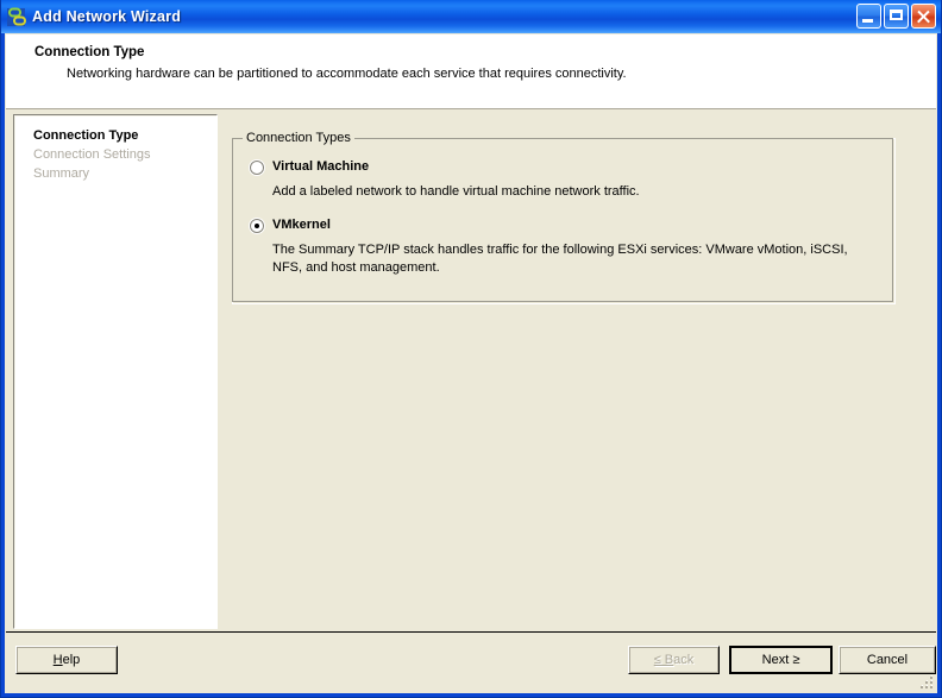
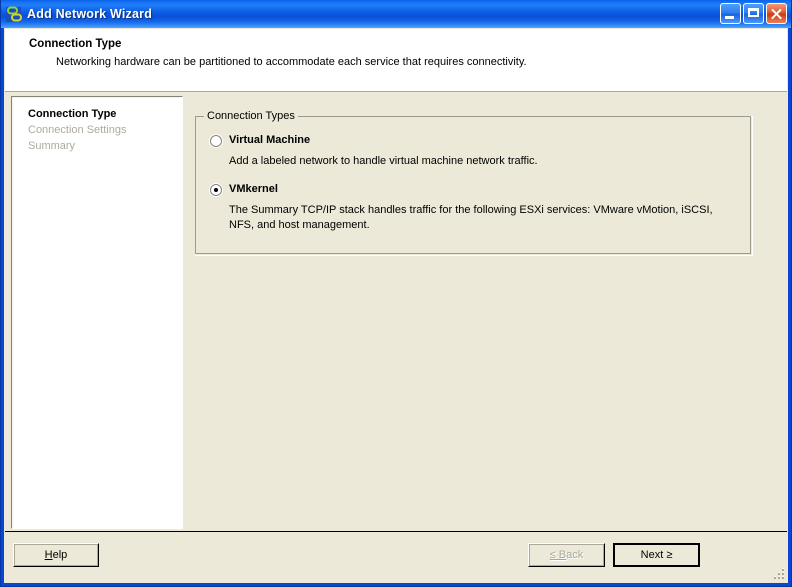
  Add Network Wizard
  Connection Type
  Networking hardware can be partitioned to accommodate each service that requires connectivity.
  Connection Type
  Connection Settings
  Summary
  Connection Types
  Virtual Machine
  Add a labeled network to handle virtual machine network traffic.
  VMkernel
  The Summary TCP/IP stack handles traffic for the following ESXi services: VMware vMotion, iSCSI, NFS, and host management.
  H
  elp
  ≤ B
  ack
  Next ≥
- Cancel
